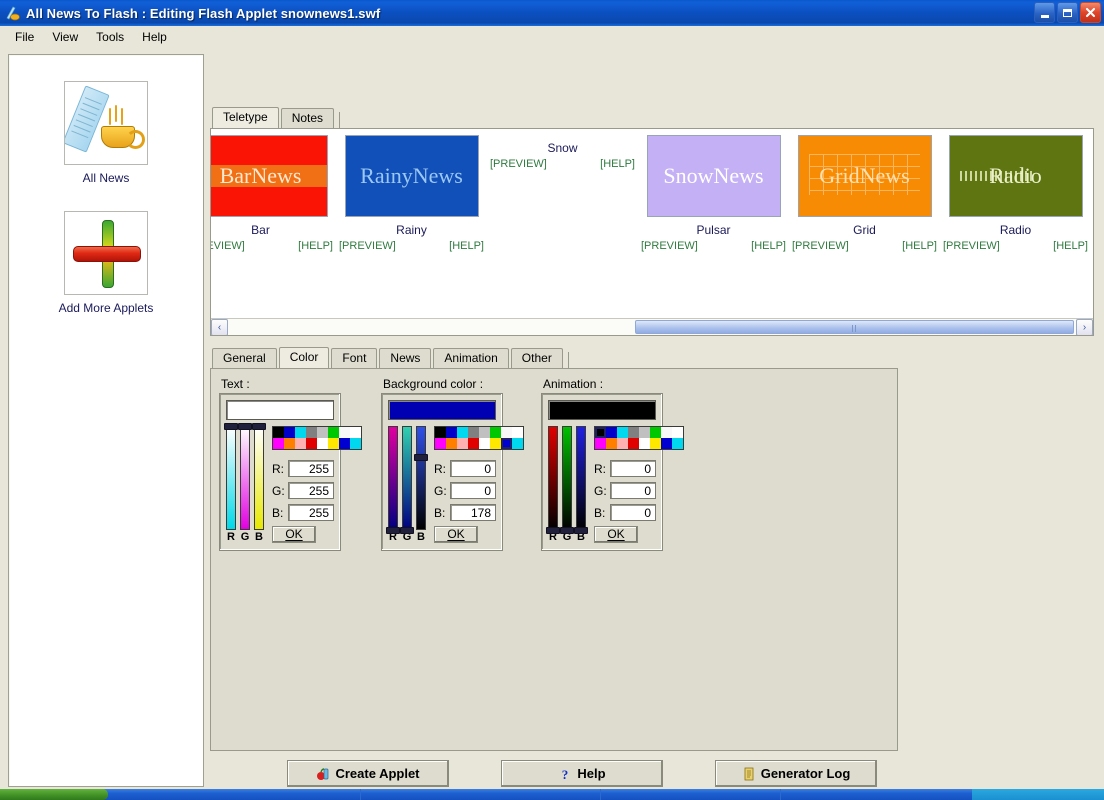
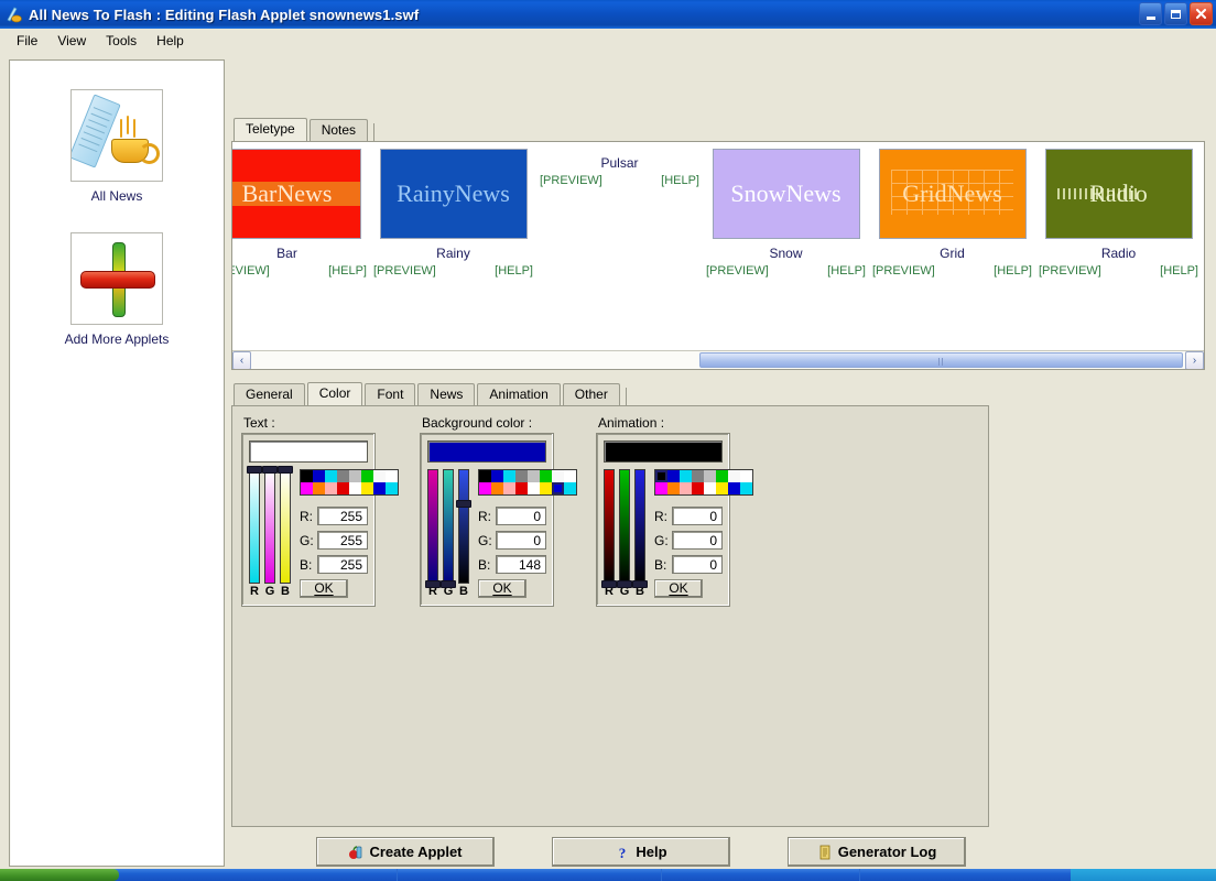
  All News To Flash : Editing Flash Applet snownews1.swf
  File
  View
  Tools
  Help
  All News
  Add More Applets
  Teletype
  Notes
  BarNews
  Bar
  [HELP]
  RainyNews
  Rainy
  [PREVIEW]
  [HELP]
- Snow
+ Pulsar
  [PREVIEW]
  [HELP]
  SnowNews
- Pulsar
+ Snow
  [PREVIEW]
  [HELP]
  GridNews
  Grid
  [PREVIEW]
  [HELP]
  Radio
  Radio
  [PREVIEW]
  [HELP]
  ‹
  ›
  General
  Color
  Font
  News
  Animation
  Other
  Text :
  R
  G
  B
  R:
  255
  G:
  255
  B:
  255
  OK
  Background color :
  R
  G
  B
  R:
  0
  G:
  0
  B:
- 178
+ 148
  OK
  Animation :
  R
  G
  B
  R:
  0
  G:
  0
  B:
  0
  OK
  Create Applet
  ?
  Help
  Generator Log
